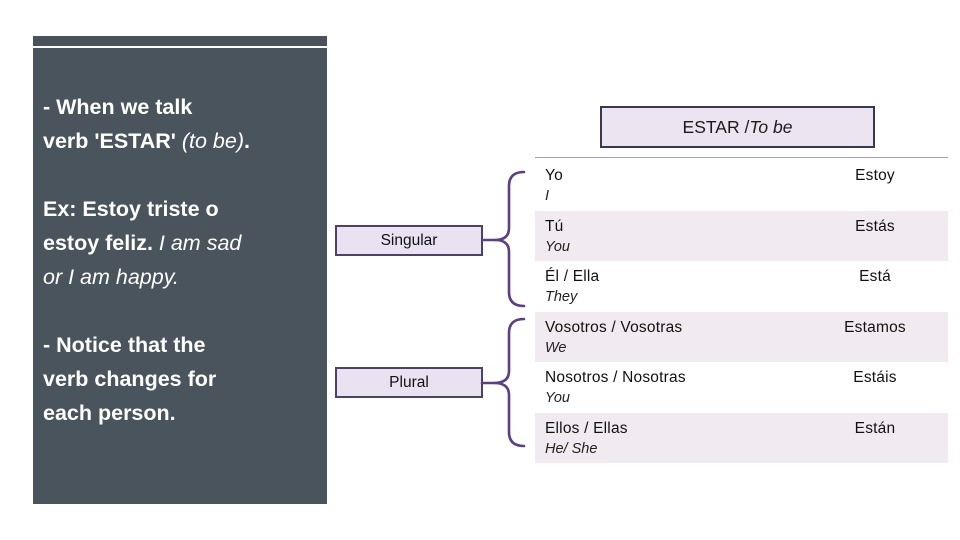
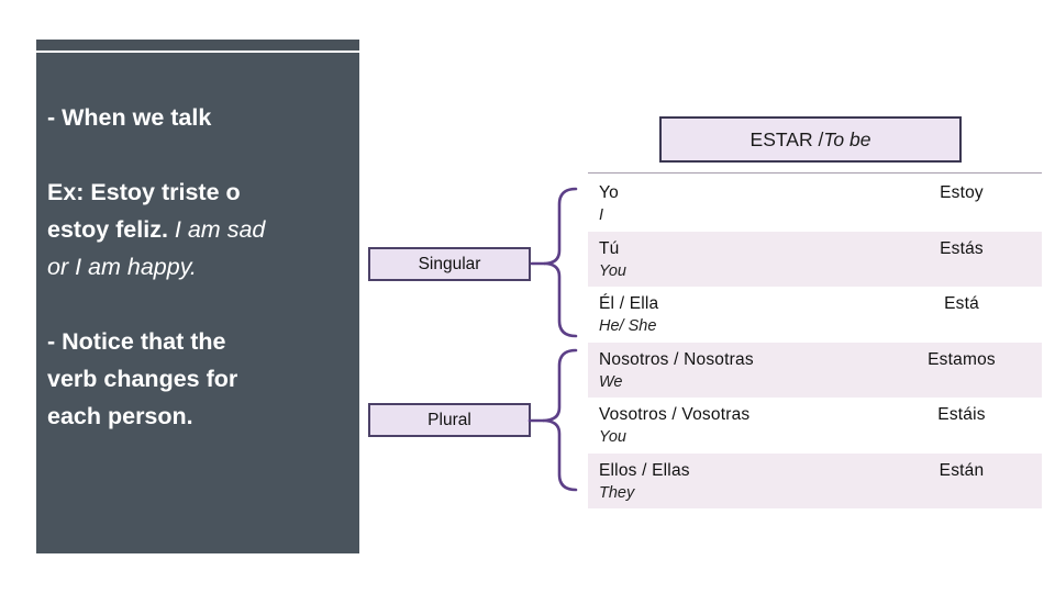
  - When we talk
- verb 'ESTAR' (to be).
  Ex: Estoy triste o
  estoy feliz. I am sad
  or I am happy.
  - Notice that the
  verb changes for
  each person.
  ESTAR /
  To be
  Yo
  I
  Estoy
  Tú
  You
  Estás
  Él / Ella
- They
+ He/ She
  Está
- Vosotros / Vosotras
+ Nosotros / Nosotras
  We
  Estamos
- Nosotros / Nosotras
+ Vosotros / Vosotras
  You
  Estáis
  Ellos / Ellas
- He/ She
+ They
  Están
  Singular
  Plural
